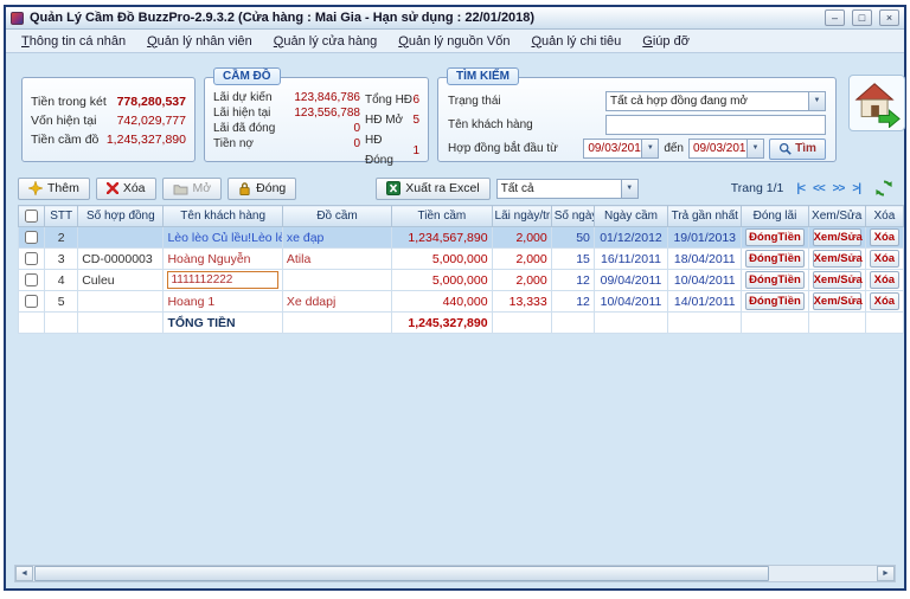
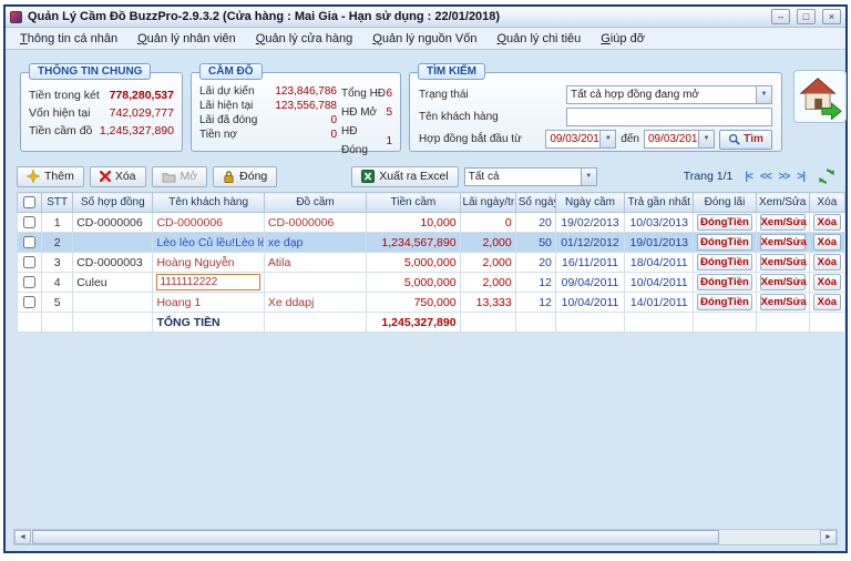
  Quản Lý Cầm Đồ BuzzPro-2.9.3.2 (Cửa hàng : Mai Gia - Hạn sử dụng : 22/01/2018)
  –
  □
  ×
  Thông tin cá nhân
  Quản lý nhân viên
  Quản lý cửa hàng
  Quản lý nguồn Vốn
  Quản lý chi tiêu
  Giúp đỡ
+ THÔNG TIN CHUNG
  Tiền trong két
  778,280,537
  Vốn hiện tại
  742,029,777
  Tiền cầm đồ
  1,245,327,890
  CẦM ĐỒ
  Lãi dự kiến
  123,846,786
  Lãi hiện tại
  123,556,788
  Lãi đã đóng
  0
  Tiền nợ
  0
  Tổng HĐ
  6
  HĐ Mở
  5
  HĐ Đóng
  1
  TÌM KIẾM
  Trạng thái
  Tất cả hợp đồng đang mở
  Tên khách hàng
  Hợp đồng bắt đầu từ
  09/03/201
  đến
  09/03/201
  Tìm
  Thêm
  Xóa
  Mở
  Đóng
  Xuất ra Excel
  Tất cả
  Trang 1/1
  |<
  <<
  >>
  >|
  	STT	Số hợp đồng	Tên khách hàng	Đồ cầm	Tiền cầm	Lãi ngày/tr	Số ngà	Ngày cầm	Trả gần nhất	Đóng lãi	Xem/Sửa	Xóa
+ 	1	CD-0000006	CD-0000006	CD-0000006	10,000	0	20	19/02/2013	10/03/2013	ĐóngTiền	Xem/Sửa	Xóa
  	2		Lèo lèo Củ lều!Lèo lè	xe đạp	1,234,567,890	2,000	50	01/12/2012	19/01/2013	ĐóngTiền	Xem/Sửa	Xóa
- 	3	CD-0000003	Hoàng Nguyễn	Atila	5,000,000	2,000	15	16/11/2011	18/04/2011	ĐóngTiền	Xem/Sửa	Xóa
+ 	3	CD-0000003	Hoàng Nguyễn	Atila	5,000,000	2,000	20	16/11/2011	18/04/2011	ĐóngTiền	Xem/Sửa	Xóa
  	4	Culeu	1111112222		5,000,000	2,000	12	09/04/2011	10/04/2011	ĐóngTiền	Xem/Sửa	Xóa
- 	5		Hoang 1	Xe ddapj	440,000	13,333	12	10/04/2011	14/01/2011	ĐóngTiền	Xem/Sửa	Xóa
+ 	5		Hoang 1	Xe ddapj	750,000	13,333	12	10/04/2011	14/01/2011	ĐóngTiền	Xem/Sửa	Xóa
  			TỔNG TIỀN		1,245,327,890
